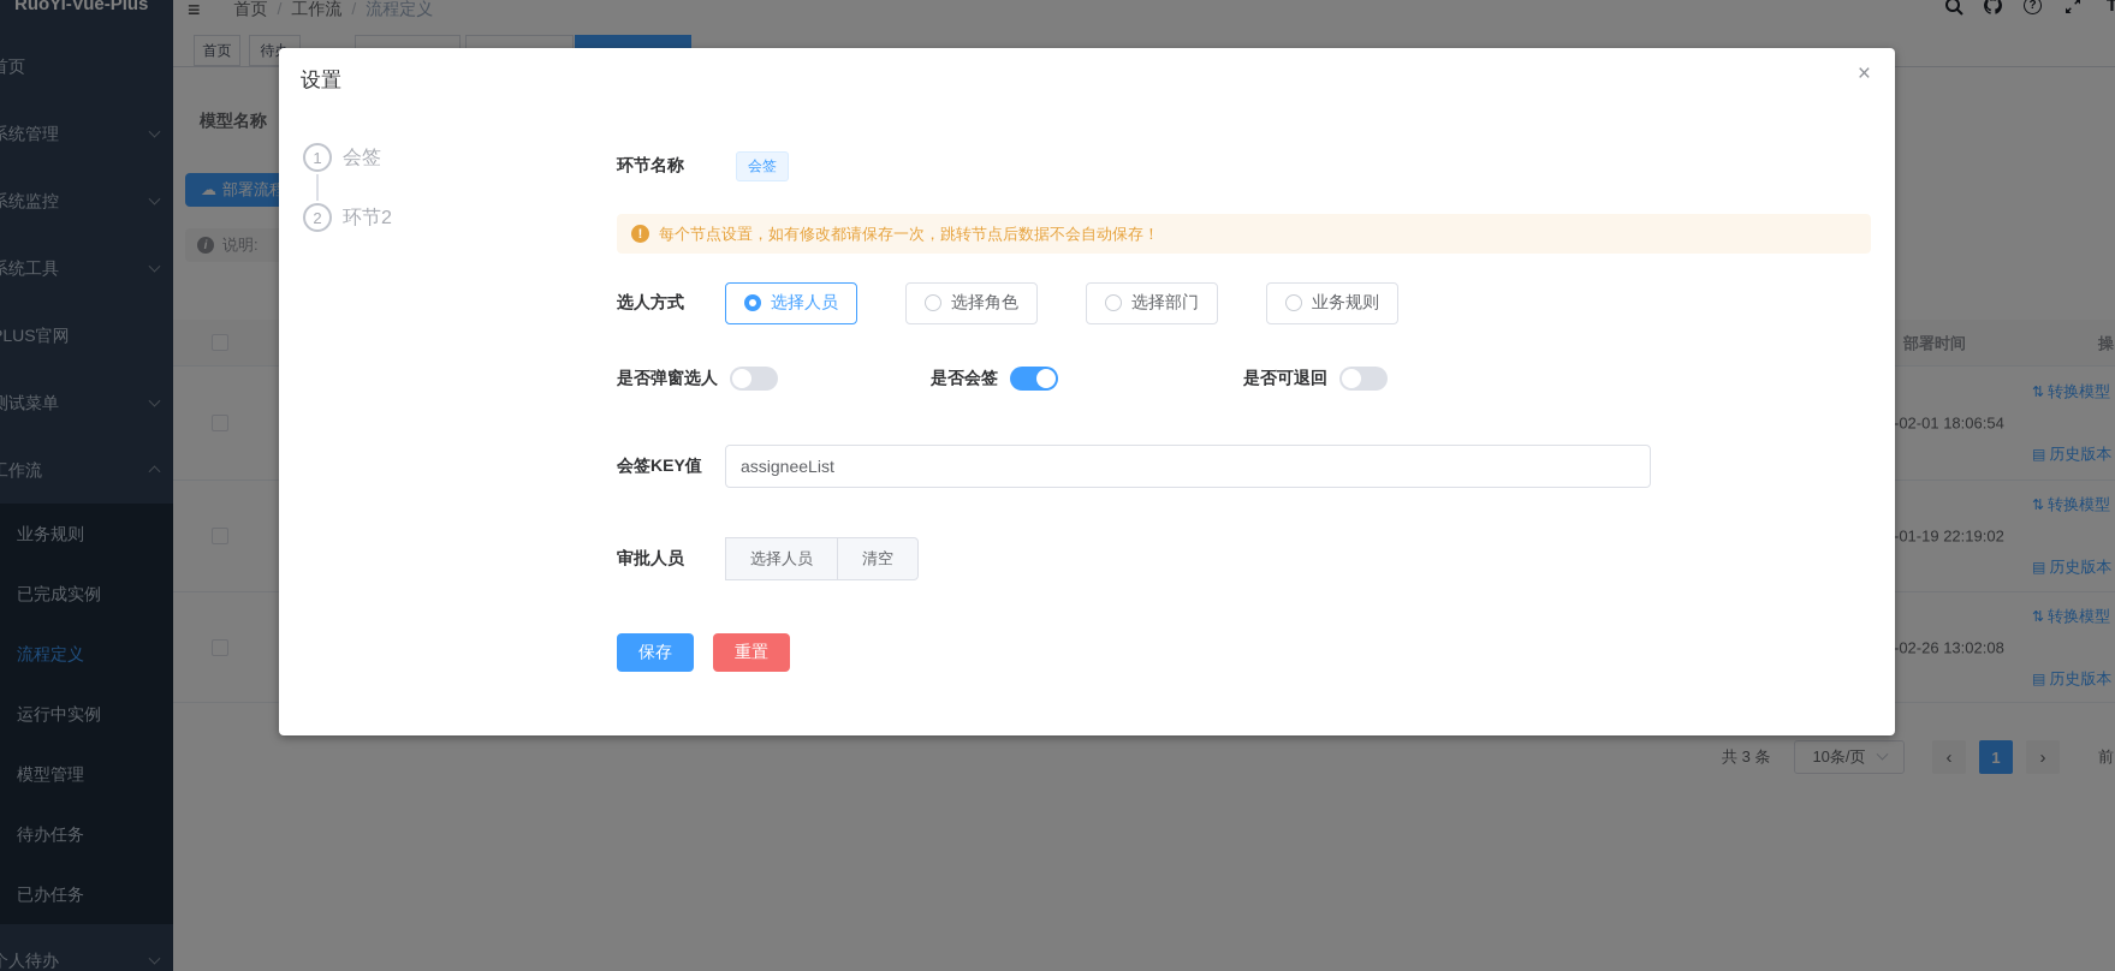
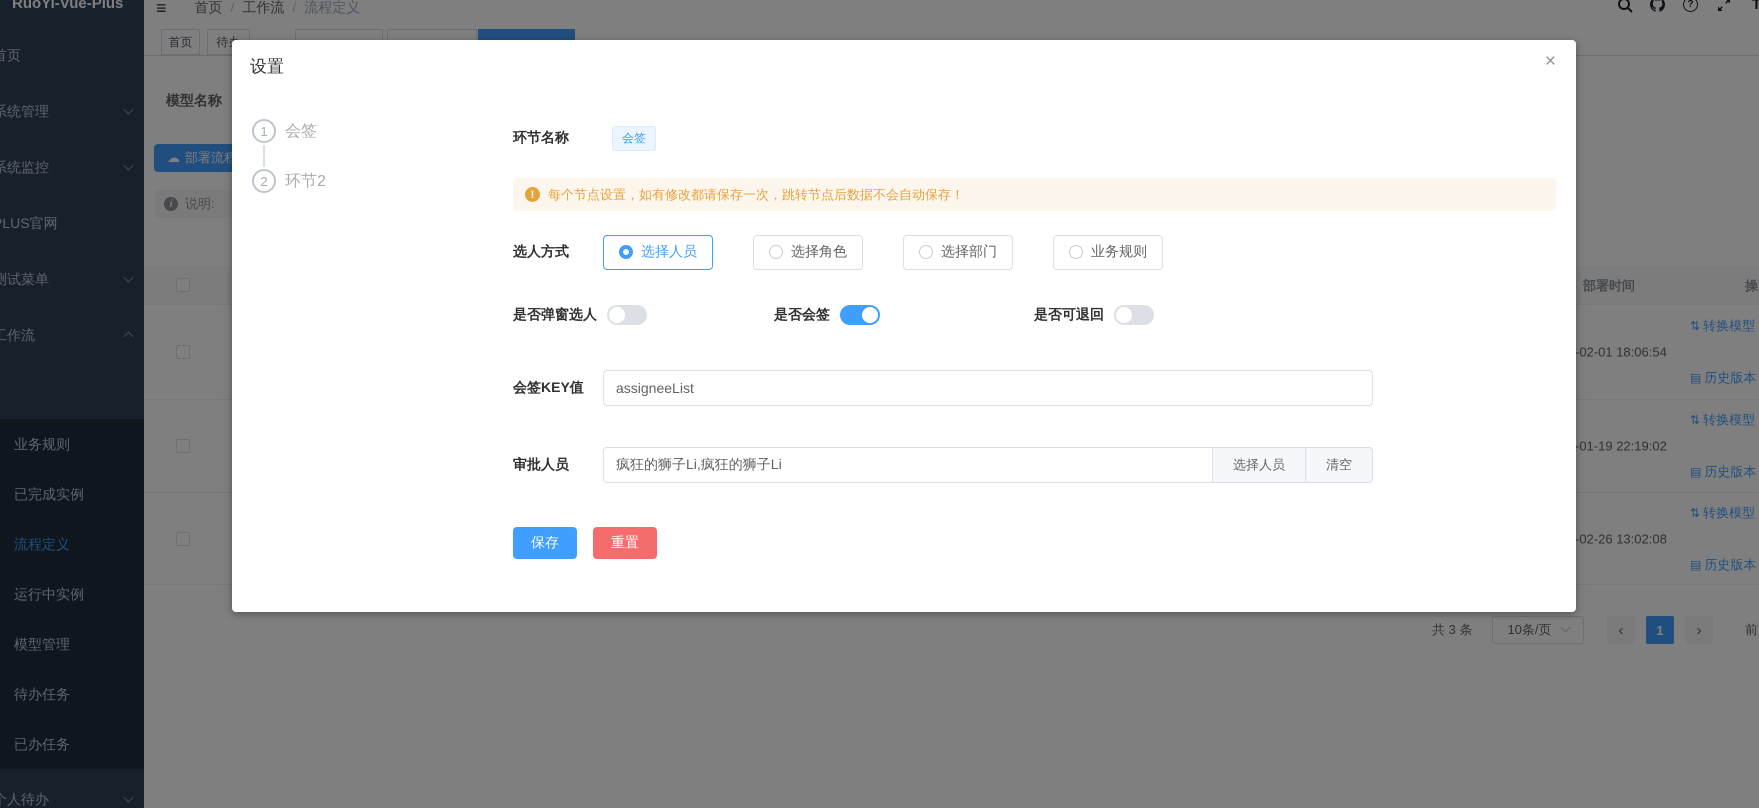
  RuoYi-Vue-Plus
  首页
  系统管理
  系统监控
- 系统工具
  LUS官网
  测试菜单
  工作流
  业务规则
  已完成实例
  流程定义
  运行中实例
  模型管理
  待办任务
  已办任务
  个人待办
  ≡
  首页
  /
  工作流
  /
  流程定义
  ?
  T
  首页
  模型名称
  ☁
  部署流程
  i
  说明:
  部署时间
  操
  -02-01 18:06:54
  ⇅
  转换模型
  ▤
  历史版本
  -01-19 22:19:02
  ⇅
  转换模型
  ▤
  历史版本
  -02-26 13:02:08
  ⇅
  转换模型
  ▤
  历史版本
  共 3 条
  10条/页
  ‹
  1
  ›
  前
  设置
  ×
  1
  会签
  2
  环节2
  环节名称
  会签
  !
  每个节点设置，如有修改都请保存一次，跳转节点后数据不会自动保存！
  选人方式
  选择人员
  选择角色
  选择部门
  业务规则
  是否弹窗选人
  是否会签
  是否可退回
  会签KEY值
  assigneeList
  审批人员
+ 疯狂的狮子Li,疯狂的狮子Li
  选择人员
  清空
  保存
  重置
